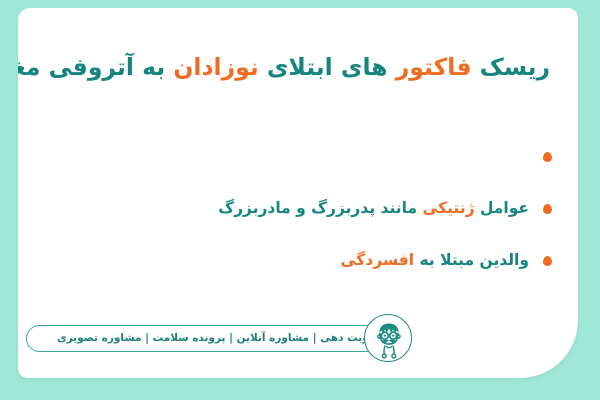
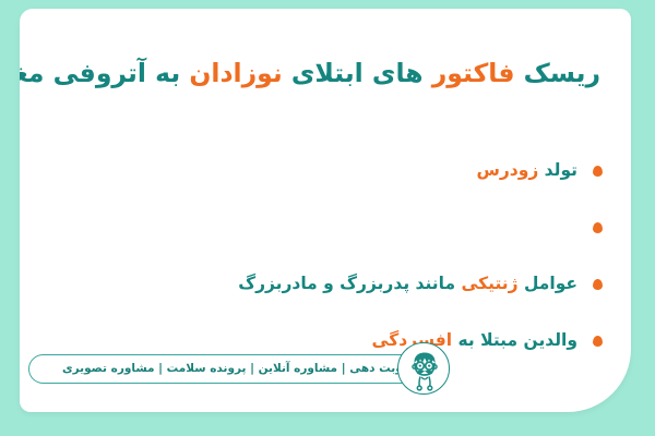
  ریسک فاکتور های ابتلای نوزادان به آتروفی مغ
+ تولد زودرس
  عوامل ژنتیکی مانند پدربزرگ و مادربزرگ
  والدین مبتلا به افسردگی
  بت دهی | مشاوره آنلاین | پرونده سلامت | مشاوره تصویری
